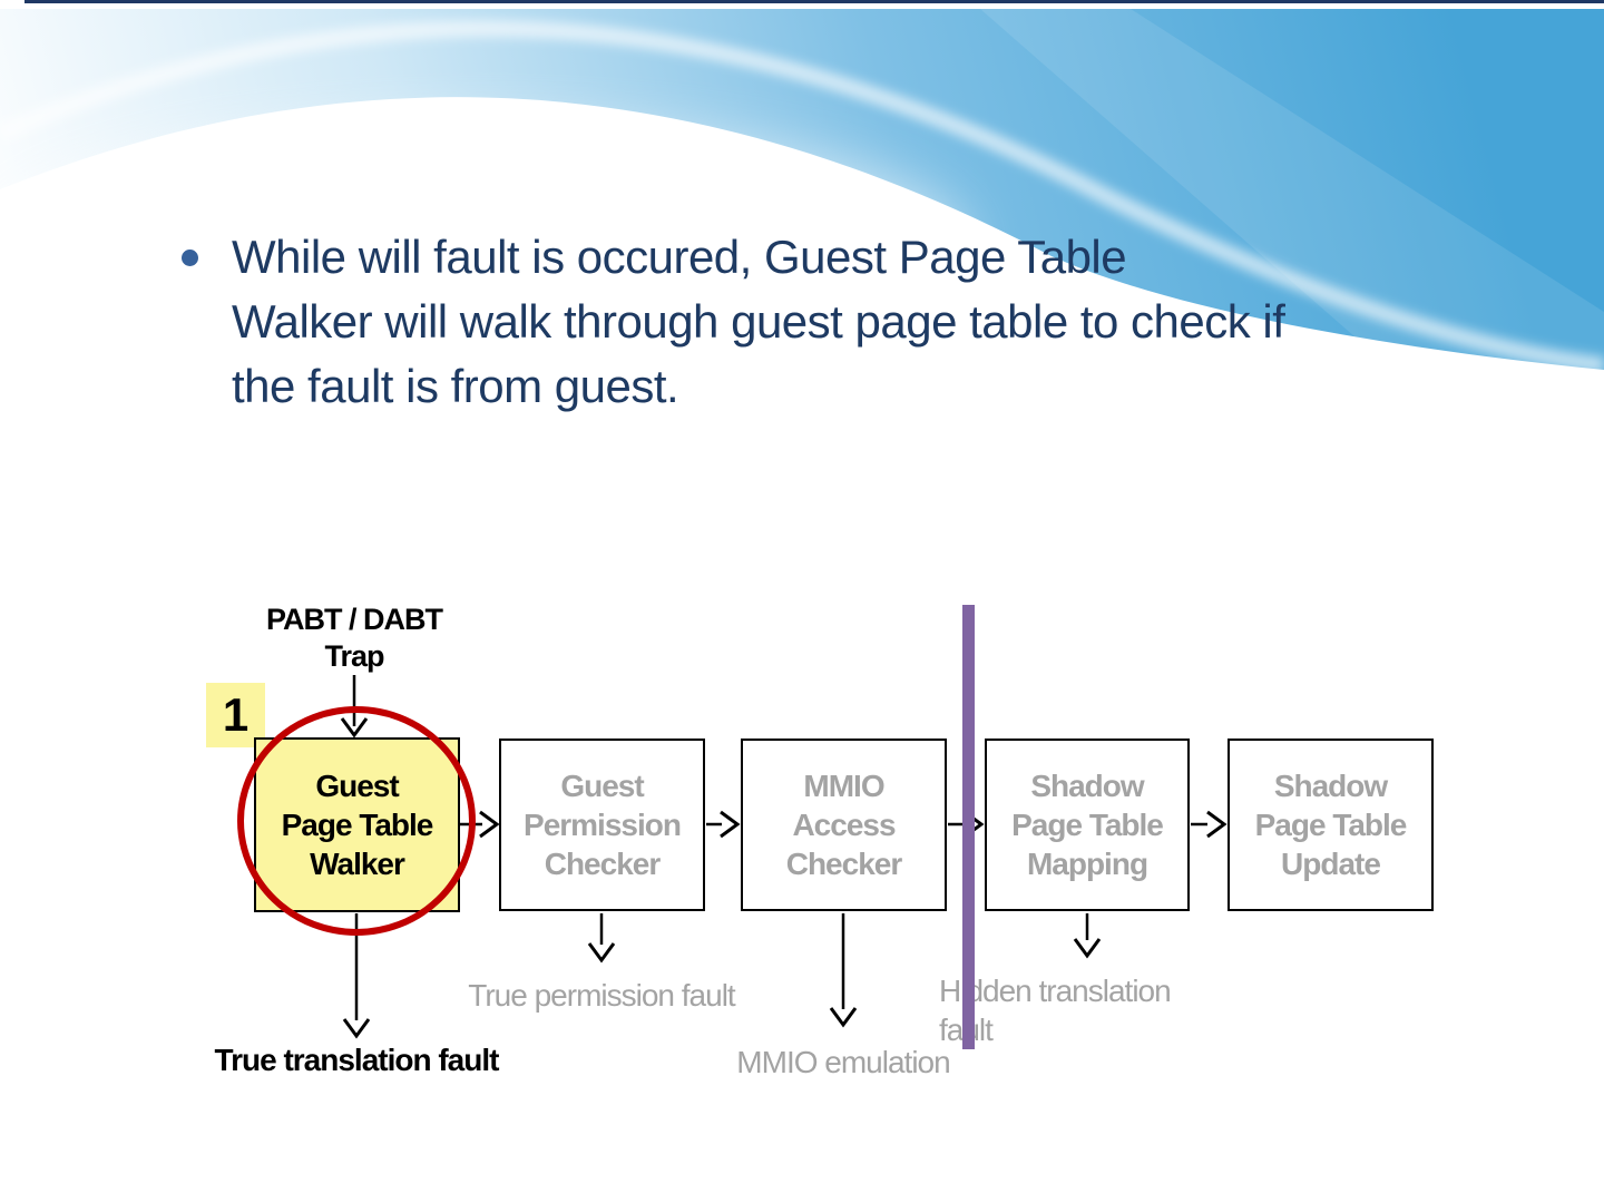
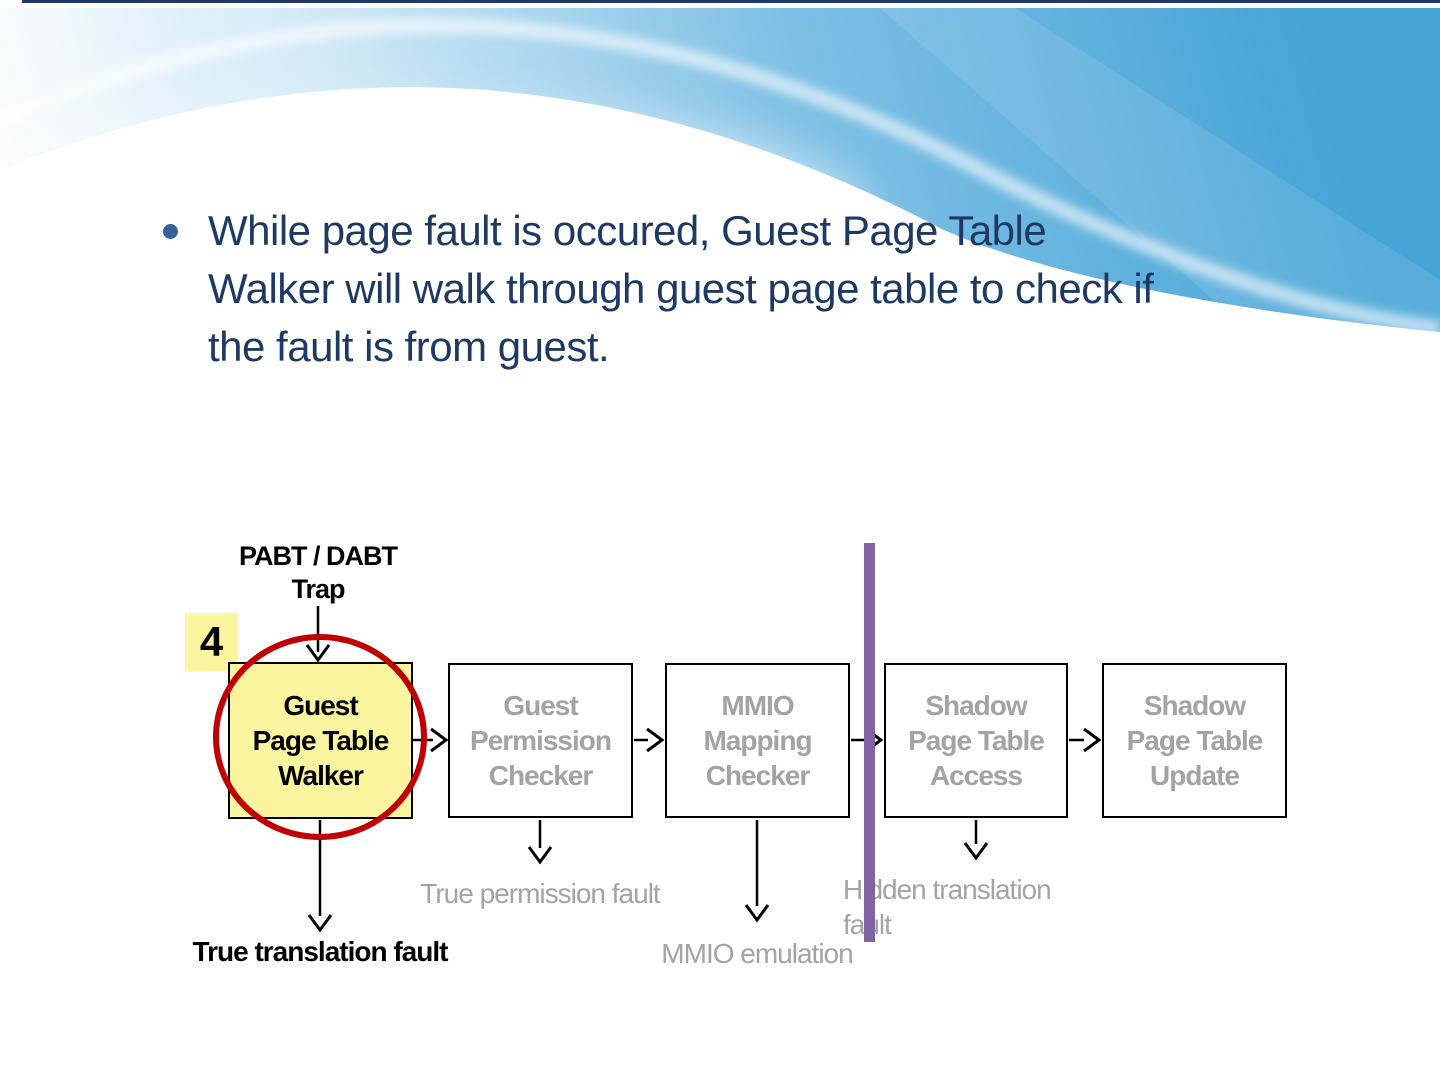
- While will fault is occured, Guest Page Table
+ While page fault is occured, Guest Page Table
  Walker will walk through guest page table to check if
  the fault is from guest.
  PABT / DABT
  Trap
- 1
+ 4
  Guest
  Page Table
  Walker
  Guest
  Permission
  Checker
  MMIO
- Access
+ Mapping
  Checker
  Shadow
  Page Table
- Mapping
+ Access
  Shadow
  Page Table
  Update
  True translation fault
  True permission fault
  MMIO emulation
  Hden translation
  falt
